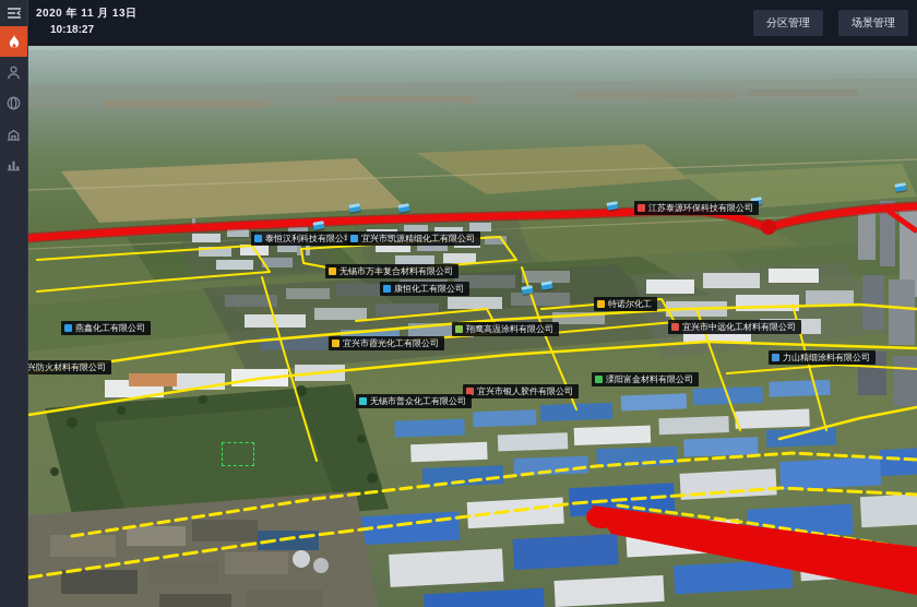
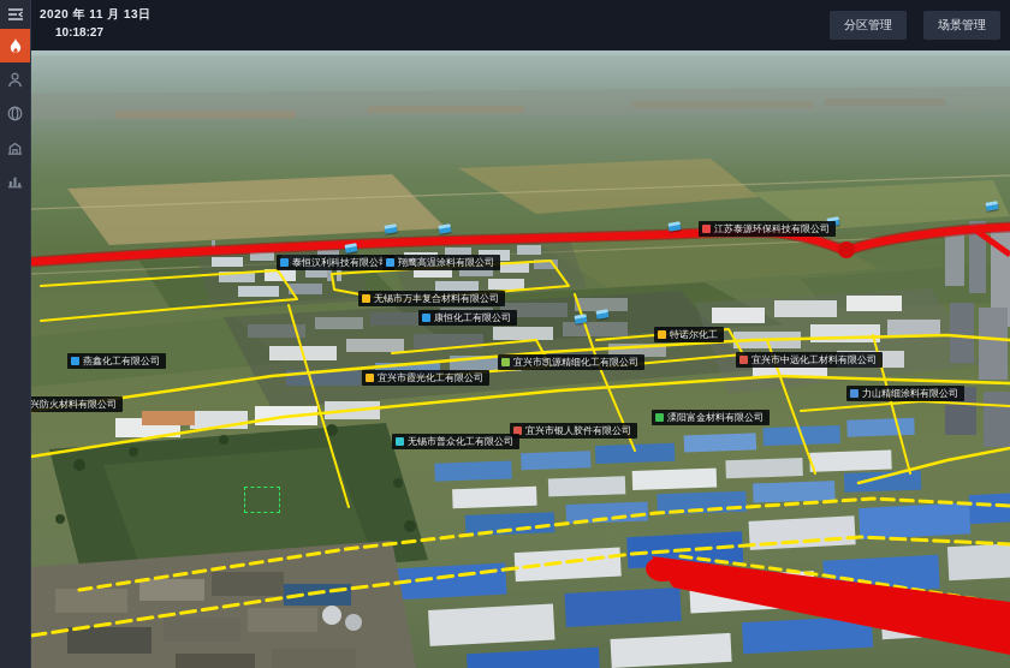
  2020 年 11 月 13日
  10:18:27
  分区管理
  场景管理
  泰恒汉利科技有限公司
- 宜兴市凯源精细化工有限公司
+ 翔鹰高温涂料有限公司
  无锡市万丰复合材料有限公司
  康恒化工有限公司
  特诺尔化工
  江苏泰源环保科技有限公司
  燕鑫化工有限公司
  兴防火材料有限公司
  宜兴市霞光化工有限公司
- 翔鹰高温涂料有限公司
+ 宜兴市凯源精细化工有限公司
  宜兴市中远化工材料有限公司
  力山精细涂料有限公司
  溧阳富金材料有限公司
  宜兴市银人胶件有限公司
  无锡市普众化工有限公司
